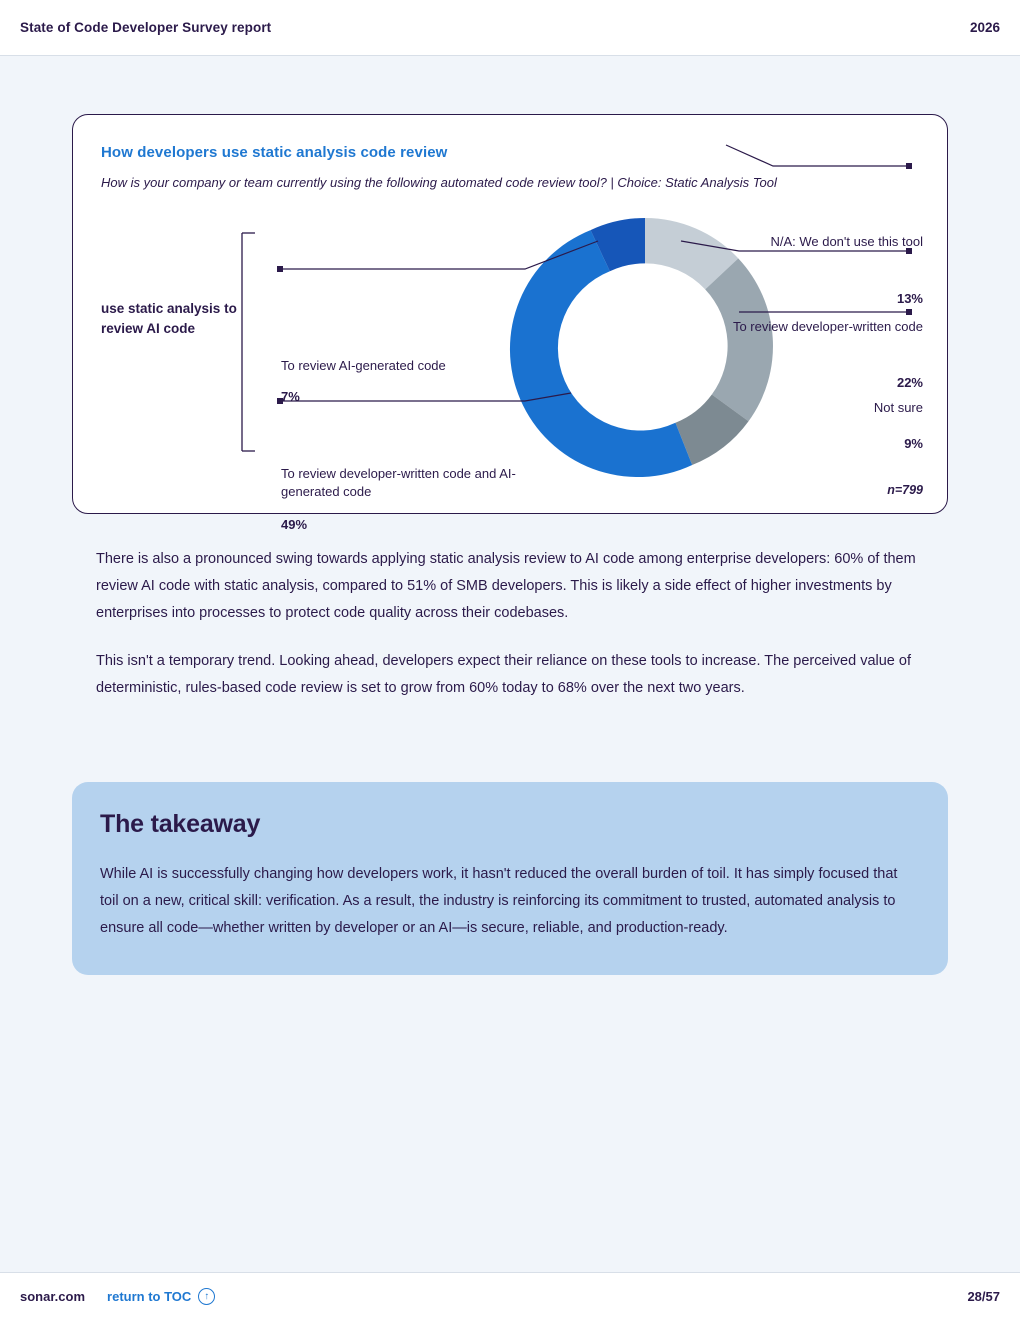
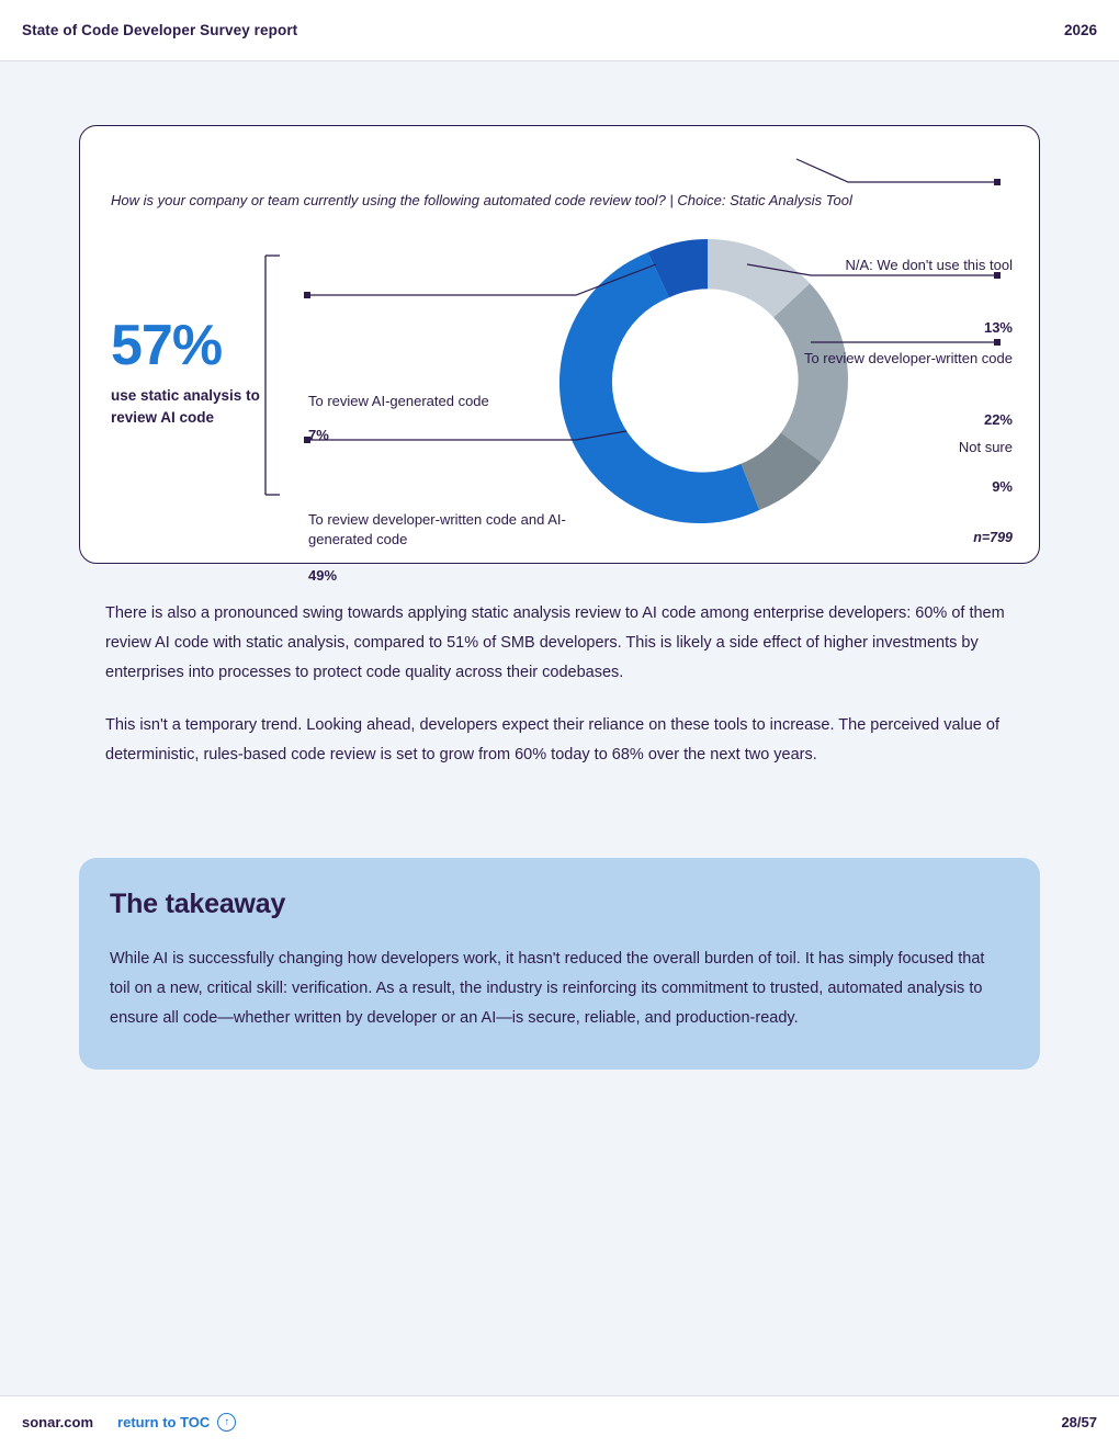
  State of Code Developer Survey report
  2026
- How developers use static analysis code review
  How is your company or team currently using the following automated code review tool? | Choice: Static Analysis Tool
+ 57%
  use static analysis to review AI code
  To review AI-generated code
  7%
  To review developer-written code and AI-generated code
  49%
  N/A: We don't use this tool
  13%
  To review developer-written code
  22%
  Not sure
  9%
  n=799
  There is also a pronounced swing towards applying static analysis review to AI code among enterprise developers: 60% of them review AI code with static analysis, compared to 51% of SMB developers. This is likely a side effect of higher investments by enterprises into processes to protect code quality across their codebases.
  This isn't a temporary trend. Looking ahead, developers expect their reliance on these tools to increase. The perceived value of deterministic, rules-based code review is set to grow from 60% today to 68% over the next two years.
  The takeaway
  While AI is successfully changing how developers work, it hasn't reduced the overall burden of toil. It has simply focused that toil on a new, critical skill: verification. As a result, the industry is reinforcing its commitment to trusted, automated analysis to ensure all code—whether written by developer or an AI—is secure, reliable, and production-ready.
  sonar.com
  return to TOC
  ↑
  28/57
